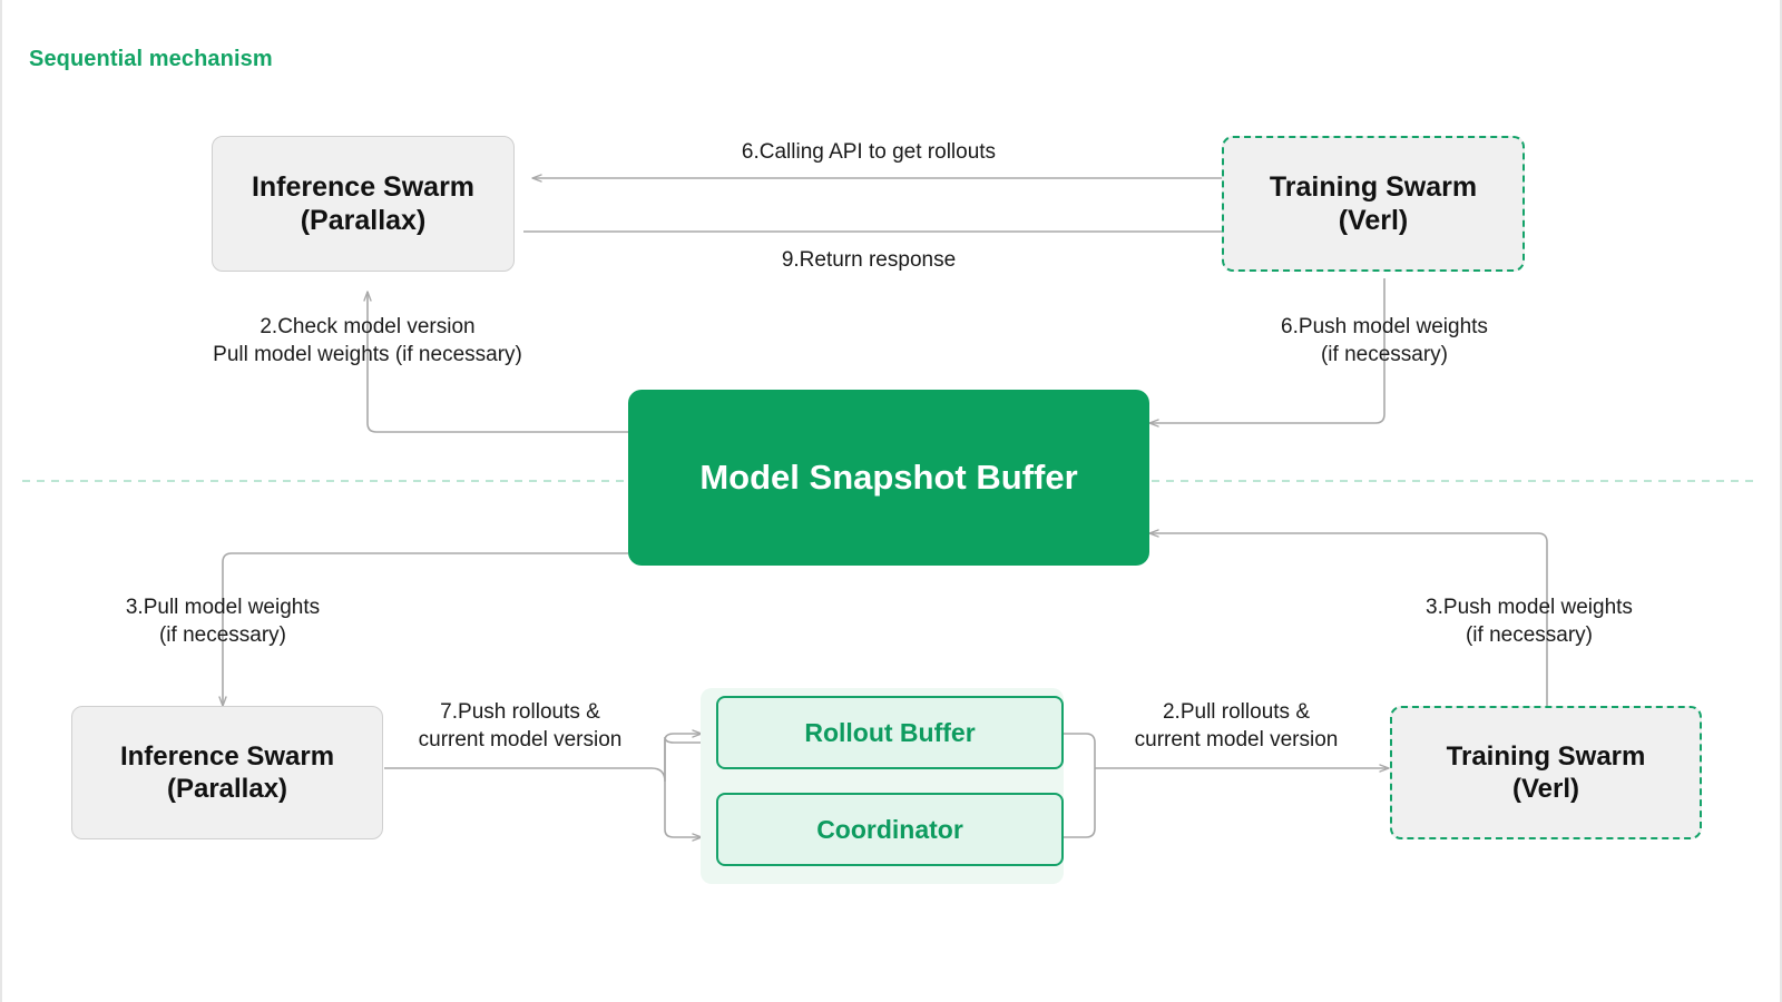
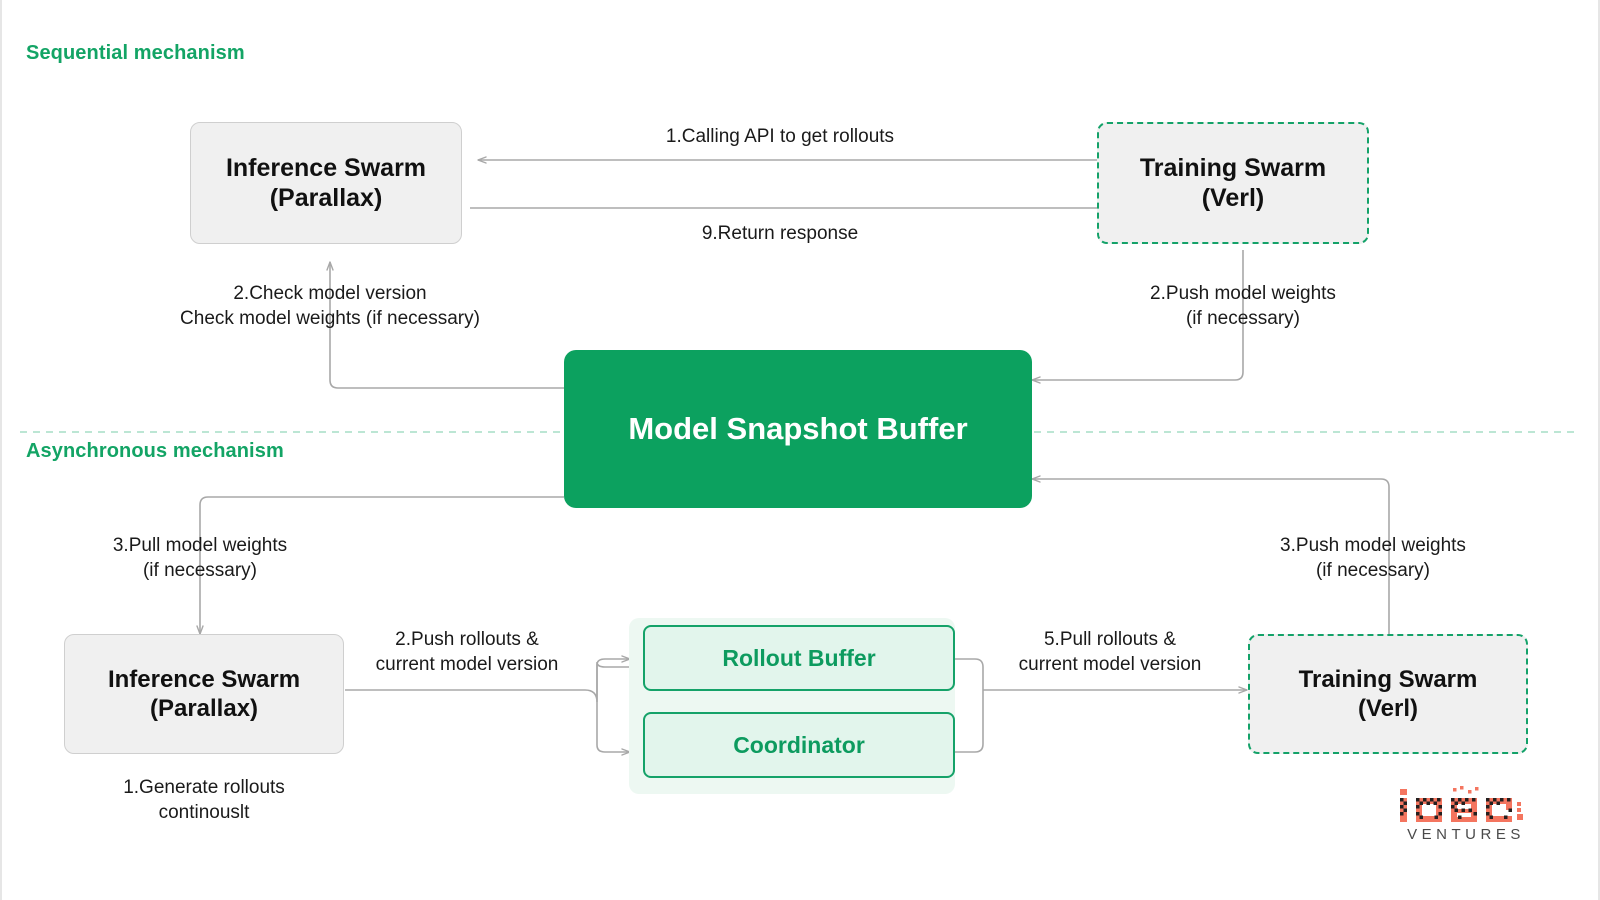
  Sequential mechanism
+ Asynchronous mechanism
  Inference Swarm
  (Parallax)
  Training Swarm
  (Verl)
  Model Snapshot Buffer
  Inference Swarm
  (Parallax)
  Training Swarm
  (Verl)
  Rollout Buffer
  Coordinator
- 6.Calling API to get rollouts
+ 1.Calling API to get rollouts
  9.Return response
  2.Check model version
- Pull model weights (if necessary)
+ Check model weights (if necessary)
- 6.Push model weights
+ 2.Push model weights
  (if necessary)
  3.Pull model weights
  (if necessary)
  3.Push model weights
  (if necessary)
- 7.Push rollouts &
+ 2.Push rollouts &
  current model version
- 2.Pull rollouts &
+ 5.Pull rollouts &
  current model version
+ 1.Generate rollouts
+ continouslt
+ VENTURES
